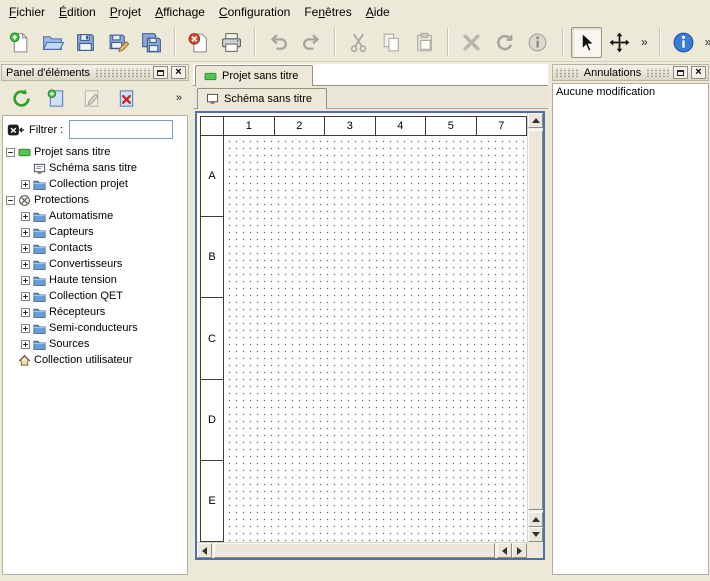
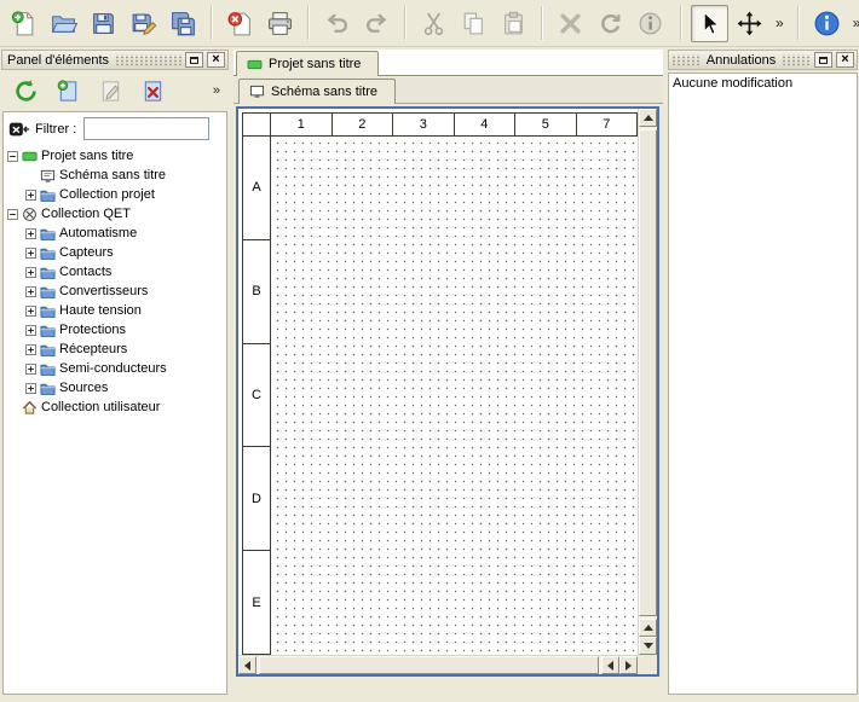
- Fichier
- Édition
- Projet
- Affichage
- Configuration
- Fenêtres
- Aide
  »
  »
  Panel d'éléments
  ×
  »
  Filtrer :
  Projet sans titre
  Schéma sans titre
  Collection projet
- Protections
+ Collection QET
  Automatisme
  Capteurs
  Contacts
  Convertisseurs
  Haute tension
- Collection QET
+ Protections
  Récepteurs
  Semi-conducteurs
  Sources
  Collection utilisateur
  Projet sans titre
  Schéma sans titre
  1
  2
  3
  4
  5
  7
  A
  B
  C
  D
  E
  Annulations
  ×
  Aucune modification
